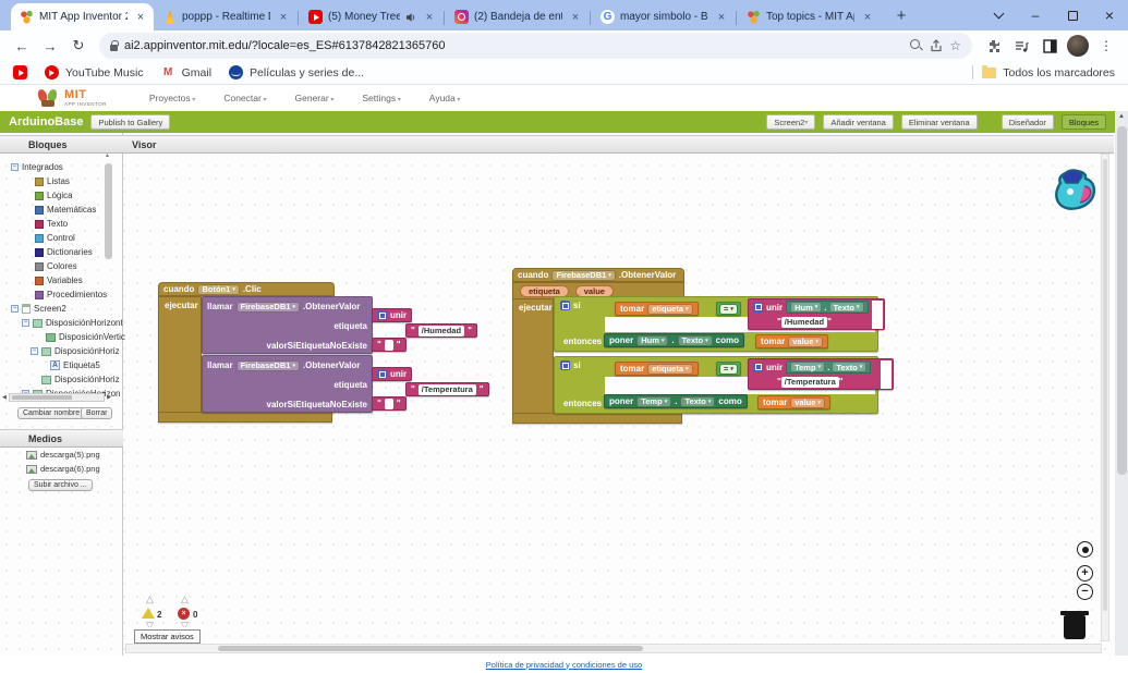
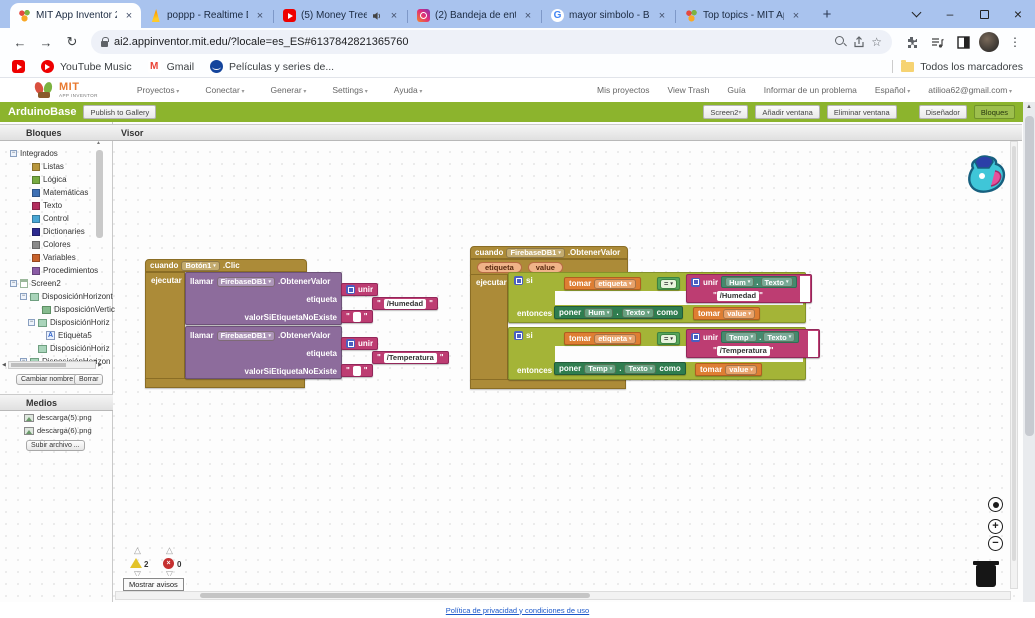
  MIT App Inventor
  (2) Bandeja de ent
  ←
  →
  ↻
  ai2.appinventor.mit.edu/?locale=es_ES#6137842821365760
  YouTube Music
  Gmail
  Películas y series de...
  Todos los marcadores
  MIT
  Proyectos
  Conectar
  Generar
  Settings
  Ayuda
+ Mis proyectos
+ View Trash
+ Guía
+ Informar de un problema
+ Español
+ atilioa62@gmail.com
  ArduinoBase
  Publish to Gallery
  Screen2
  Añadir ventana
  Eliminar ventana
  Diseñador
  Bloques
  Bloques
  Integrados
  Listas
  Lógica
  Matemáticas
  Texto
  Control
  Dictionaries
  Colores
  Variables
  Procedimientos
  Screen2
  DisposiciónHorizont
  DisposiciónVertic
  DisposiciónHoriz
  Etiqueta5
  DisposiciónHoriz
  Medios
  descarga(5).png
  descarga(6).png
  Visor
  cuando
  Botón1
  .Clic
  ejecutar
  llamar
  FirebaseDB1
  .ObtenerValor
  etiqueta
  valorSiEtiquetaNoExiste
  unir
  /Humedad
  llamar
  FirebaseDB1
  .ObtenerValor
  etiqueta
  valorSiEtiquetaNoExiste
  unir
  /Temperatura
  cuando
  FirebaseDB1
  .ObtenerValor
  etiqueta
  value
  ejecutar
  si
  entonces
  tomar
  etiqueta
  =
  unir
  Hum
  .
  Texto
  /Humedad
  poner
  Hum
  .
  Texto
  como
  tomar
  value
  si
  entonces
  tomar
  etiqueta
  =
  unir
  Temp
  .
  Texto
  /Temperatura
  poner
  Temp
  .
  Texto
  como
  tomar
  value
  2
  0
  Mostrar avisos
  +
  −
  Política de privacidad y condiciones de uso
